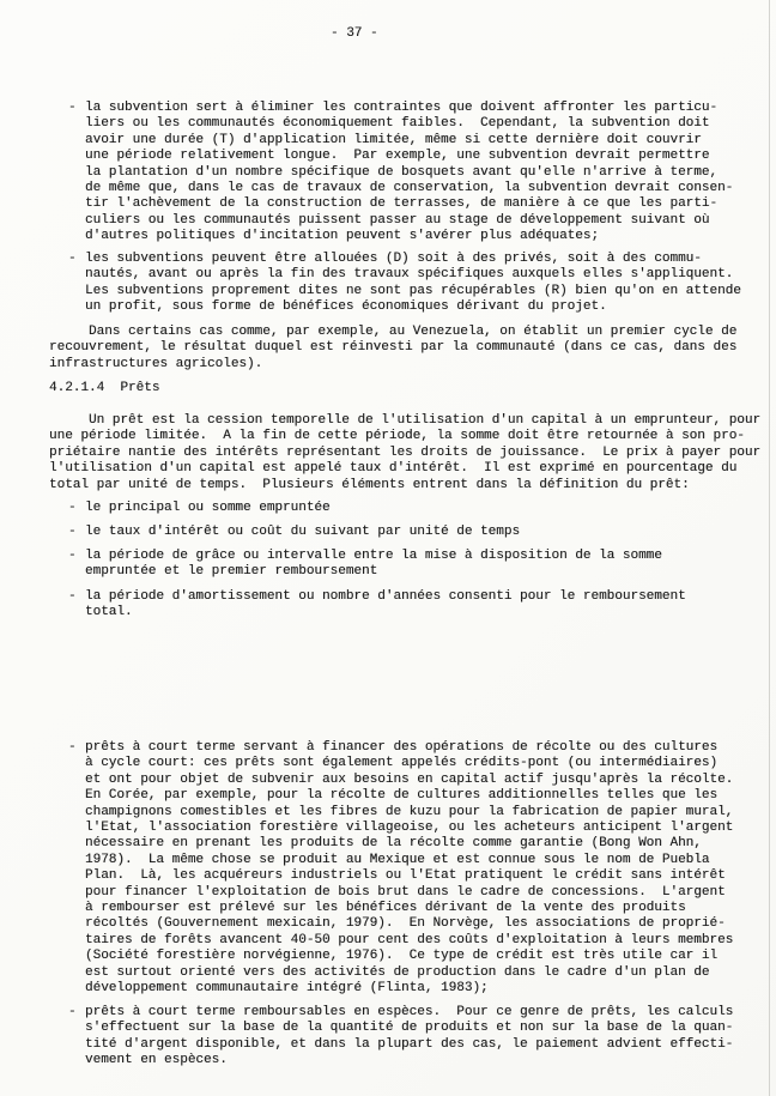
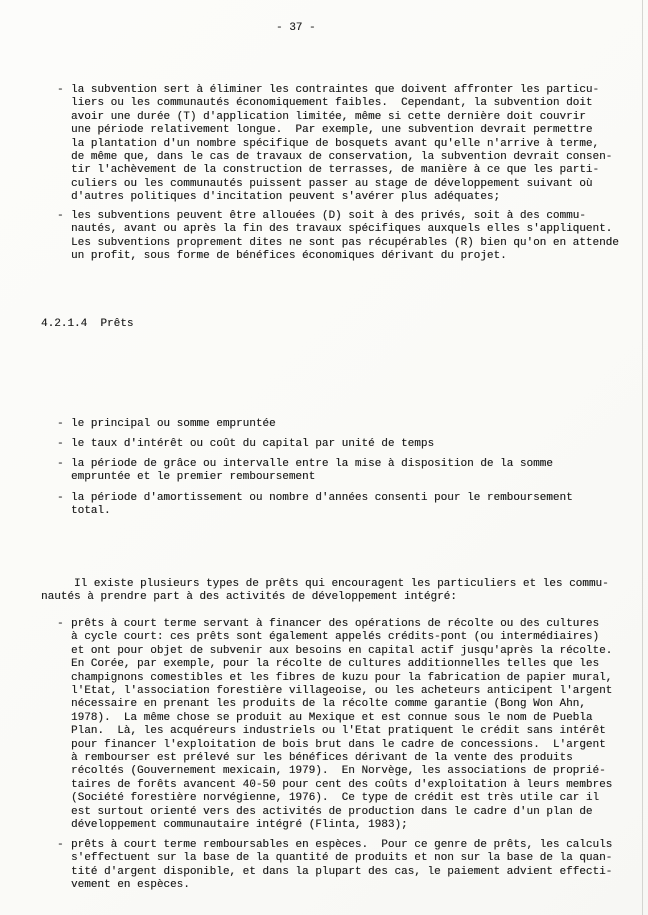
  - 37 -
  -
  la subvention sert à éliminer les contraintes que doivent affronter les particu-
  liers ou les communautés économiquement faibles. Cependant, la subvention doit
  avoir une durée (T) d'application limitée, même si cette dernière doit couvrir
  une période relativement longue. Par exemple, une subvention devrait permettre
  la plantation d'un nombre spécifique de bosquets avant qu'elle n'arrive à terme,
  de même que, dans le cas de travaux de conservation, la subvention devrait consen-
  tir l'achèvement de la construction de terrasses, de manière à ce que les parti-
  culiers ou les communautés puissent passer au stage de développement suivant où
  d'autres politiques d'incitation peuvent s'avérer plus adéquates;
  -
  les subventions peuvent être allouées (D) soit à des privés, soit à des commu-
  nautés, avant ou après la fin des travaux spécifiques auxquels elles s'appliquent.
  Les subventions proprement dites ne sont pas récupérables (R) bien qu'on en attende
  un profit, sous forme de bénéfices économiques dérivant du projet.
- Dans certains cas comme, par exemple, au Venezuela, on établit un premier cycle de
- recouvrement, le résultat duquel est réinvesti par la communauté (dans ce cas, dans des
- infrastructures agricoles).
  4.2.1.4 Prêts
- Un prêt est la cession temporelle de l'utilisation d'un capital à un emprunteur, pour
- une période limitée. A la fin de cette période, la somme doit être retournée à son pro-
- priétaire nantie des intérêts représentant les droits de jouissance. Le prix à payer pour
- l'utilisation d'un capital est appelé taux d'intérêt. Il est exprimé en pourcentage du
- total par unité de temps. Plusieurs éléments entrent dans la définition du prêt:
  -
  le principal ou somme empruntée
  -
- le taux d'intérêt ou coût du suivant par unité de temps
+ le taux d'intérêt ou coût du capital par unité de temps
  -
  la période de grâce ou intervalle entre la mise à disposition de la somme
  empruntée et le premier remboursement
  -
  la période d'amortissement ou nombre d'années consenti pour le remboursement
  total.
+ Il existe plusieurs types de prêts qui encouragent les particuliers et les commu-
+ nautés à prendre part à des activités de développement intégré:
  -
  prêts à court terme servant à financer des opérations de récolte ou des cultures
  à cycle court: ces prêts sont également appelés crédits-pont (ou intermédiaires)
  et ont pour objet de subvenir aux besoins en capital actif jusqu'après la récolte.
  En Corée, par exemple, pour la récolte de cultures additionnelles telles que les
  champignons comestibles et les fibres de kuzu pour la fabrication de papier mural,
  l'Etat, l'association forestière villageoise, ou les acheteurs anticipent l'argent
  nécessaire en prenant les produits de la récolte comme garantie (Bong Won Ahn,
  1978). La même chose se produit au Mexique et est connue sous le nom de Puebla
  Plan. Là, les acquéreurs industriels ou l'Etat pratiquent le crédit sans intérêt
  pour financer l'exploitation de bois brut dans le cadre de concessions. L'argent
  à rembourser est prélevé sur les bénéfices dérivant de la vente des produits
  récoltés (Gouvernement mexicain, 1979). En Norvège, les associations de proprié-
  taires de forêts avancent 40-50 pour cent des coûts d'exploitation à leurs membres
  (Société forestière norvégienne, 1976). Ce type de crédit est très utile car il
  est surtout orienté vers des activités de production dans le cadre d'un plan de
  développement communautaire intégré (Flinta, 1983);
  -
  prêts à court terme remboursables en espèces. Pour ce genre de prêts, les calculs
  s'effectuent sur la base de la quantité de produits et non sur la base de la quan-
  tité d'argent disponible, et dans la plupart des cas, le paiement advient effecti-
  vement en espèces.
